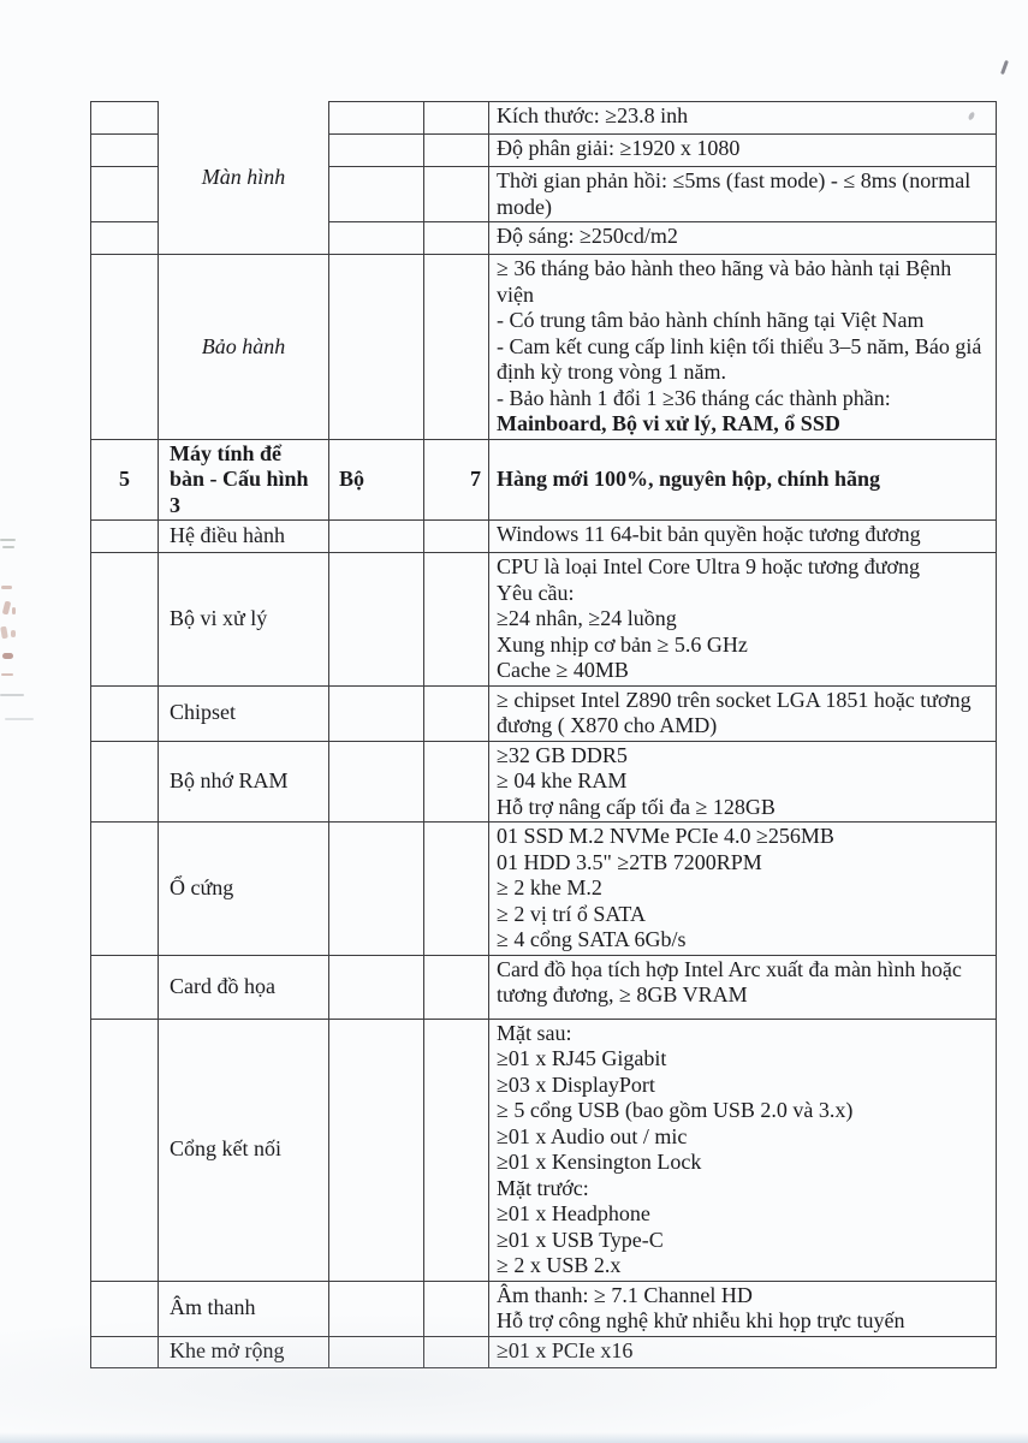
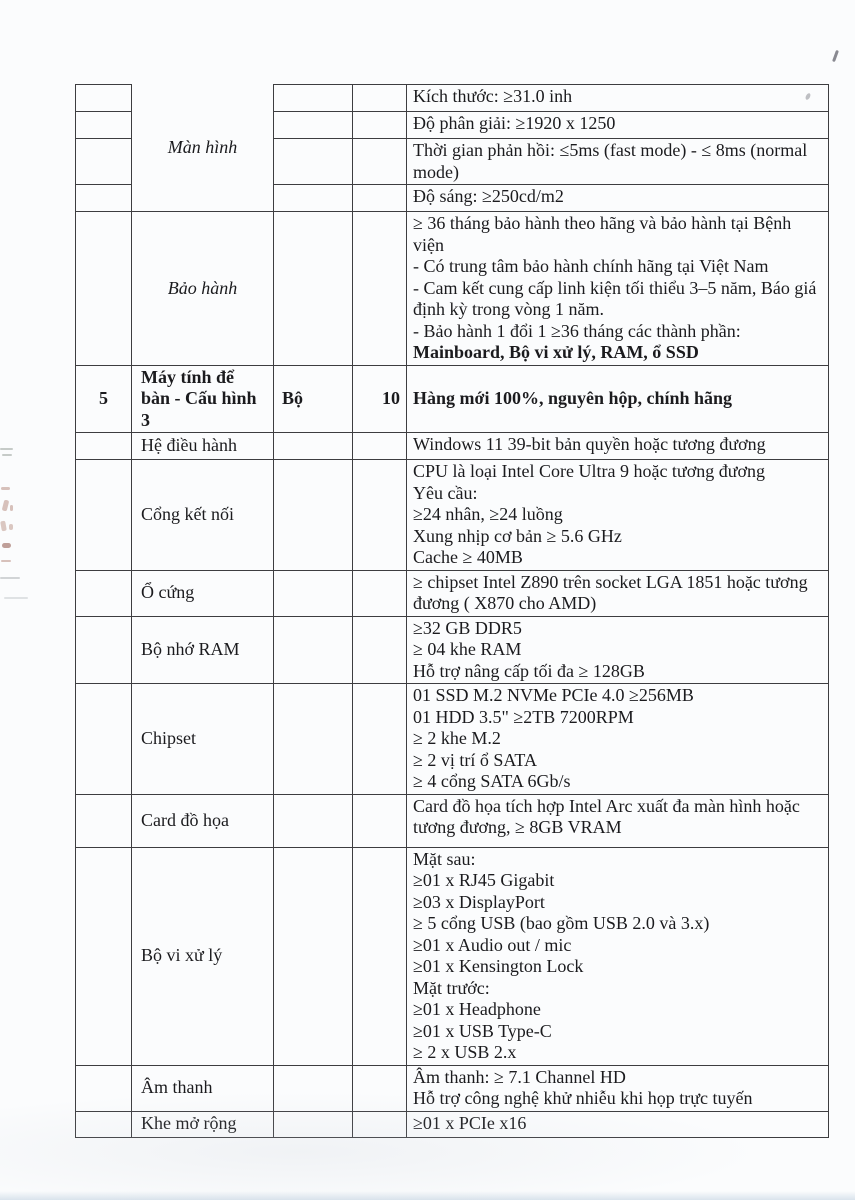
- 	Màn hình			Kích thước: ≥23.8 inh
+ 	Màn hình			Kích thước: ≥31.0 inh
- 			Độ phân giải: ≥1920 x 1080
+ 			Độ phân giải: ≥1920 x 1250
  			Thời gian phản hồi: ≤5ms (fast mode) - ≤ 8ms (normal mode)
  			Độ sáng: ≥250cd/m2
  	Bảo hành			≥ 36 tháng bảo hành theo hãng và bảo hành tại Bệnh viện - Có trung tâm bảo hành chính hãng tại Việt Nam - Cam kết cung cấp linh kiện tối thiểu 3–5 năm, Báo giá định kỳ trong vòng 1 năm. - Bảo hành 1 đổi 1 ≥36 tháng các thành phần: Mainboard, Bộ vi xử lý, RAM, ổ SSD
- 5	Máy tính để bàn - Cấu hình 3	Bộ	7	Hàng mới 100%, nguyên hộp, chính hãng
+ 5	Máy tính để bàn - Cấu hình 3	Bộ	10	Hàng mới 100%, nguyên hộp, chính hãng
- 	Hệ điều hành			Windows 11 64-bit bản quyền hoặc tương đương
+ 	Hệ điều hành			Windows 11 39-bit bản quyền hoặc tương đương
- 	Bộ vi xử lý			CPU là loại Intel Core Ultra 9 hoặc tương đương Yêu cầu: ≥24 nhân, ≥24 luồng Xung nhịp cơ bản ≥ 5.6 GHz Cache ≥ 40MB
+ 	Cổng kết nối			CPU là loại Intel Core Ultra 9 hoặc tương đương Yêu cầu: ≥24 nhân, ≥24 luồng Xung nhịp cơ bản ≥ 5.6 GHz Cache ≥ 40MB
- 	Chipset			≥ chipset Intel Z890 trên socket LGA 1851 hoặc tương đương ( X870 cho AMD)
+ 	Ổ cứng			≥ chipset Intel Z890 trên socket LGA 1851 hoặc tương đương ( X870 cho AMD)
  	Bộ nhớ RAM			≥32 GB DDR5 ≥ 04 khe RAM Hỗ trợ nâng cấp tối đa ≥ 128GB
- 	Ổ cứng			01 SSD M.2 NVMe PCIe 4.0 ≥256MB 01 HDD 3.5" ≥2TB 7200RPM ≥ 2 khe M.2 ≥ 2 vị trí ổ SATA ≥ 4 cổng SATA 6Gb/s
+ 	Chipset			01 SSD M.2 NVMe PCIe 4.0 ≥256MB 01 HDD 3.5" ≥2TB 7200RPM ≥ 2 khe M.2 ≥ 2 vị trí ổ SATA ≥ 4 cổng SATA 6Gb/s
  	Card đồ họa			Card đồ họa tích hợp Intel Arc xuất đa màn hình hoặc tương đương, ≥ 8GB VRAM
- 	Cổng kết nối			Mặt sau: ≥01 x RJ45 Gigabit ≥03 x DisplayPort ≥ 5 cổng USB (bao gồm USB 2.0 và 3.x) ≥01 x Audio out / mic ≥01 x Kensington Lock Mặt trước: ≥01 x Headphone ≥01 x USB Type-C ≥ 2 x USB 2.x
+ 	Bộ vi xử lý			Mặt sau: ≥01 x RJ45 Gigabit ≥03 x DisplayPort ≥ 5 cổng USB (bao gồm USB 2.0 và 3.x) ≥01 x Audio out / mic ≥01 x Kensington Lock Mặt trước: ≥01 x Headphone ≥01 x USB Type-C ≥ 2 x USB 2.x
